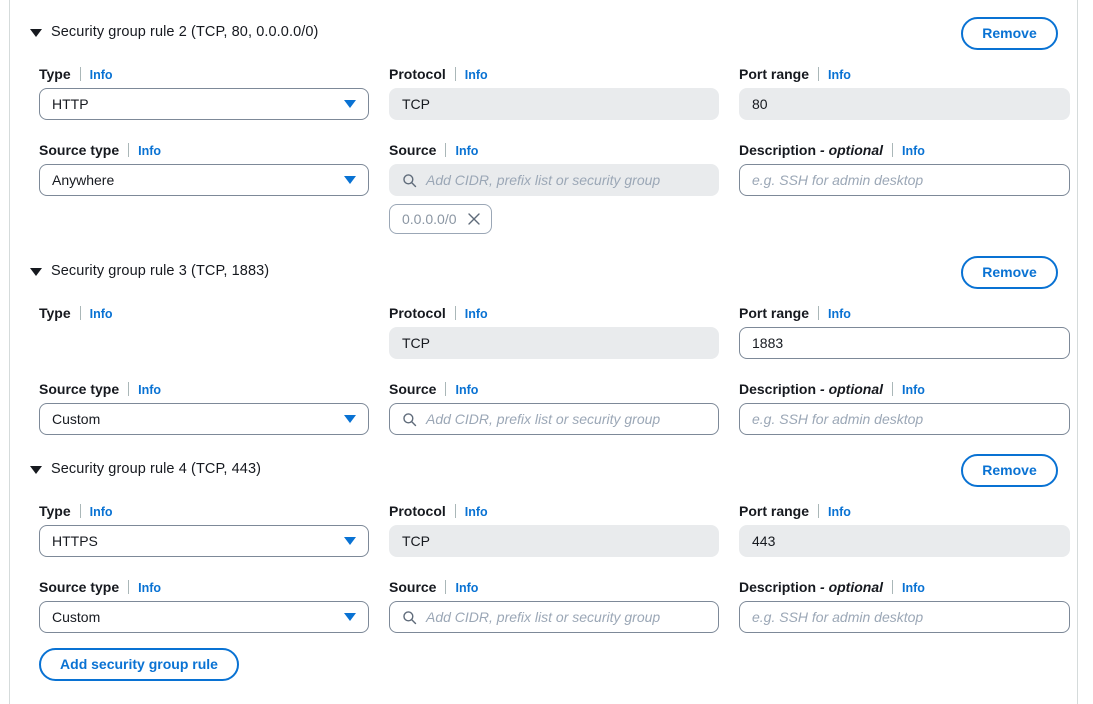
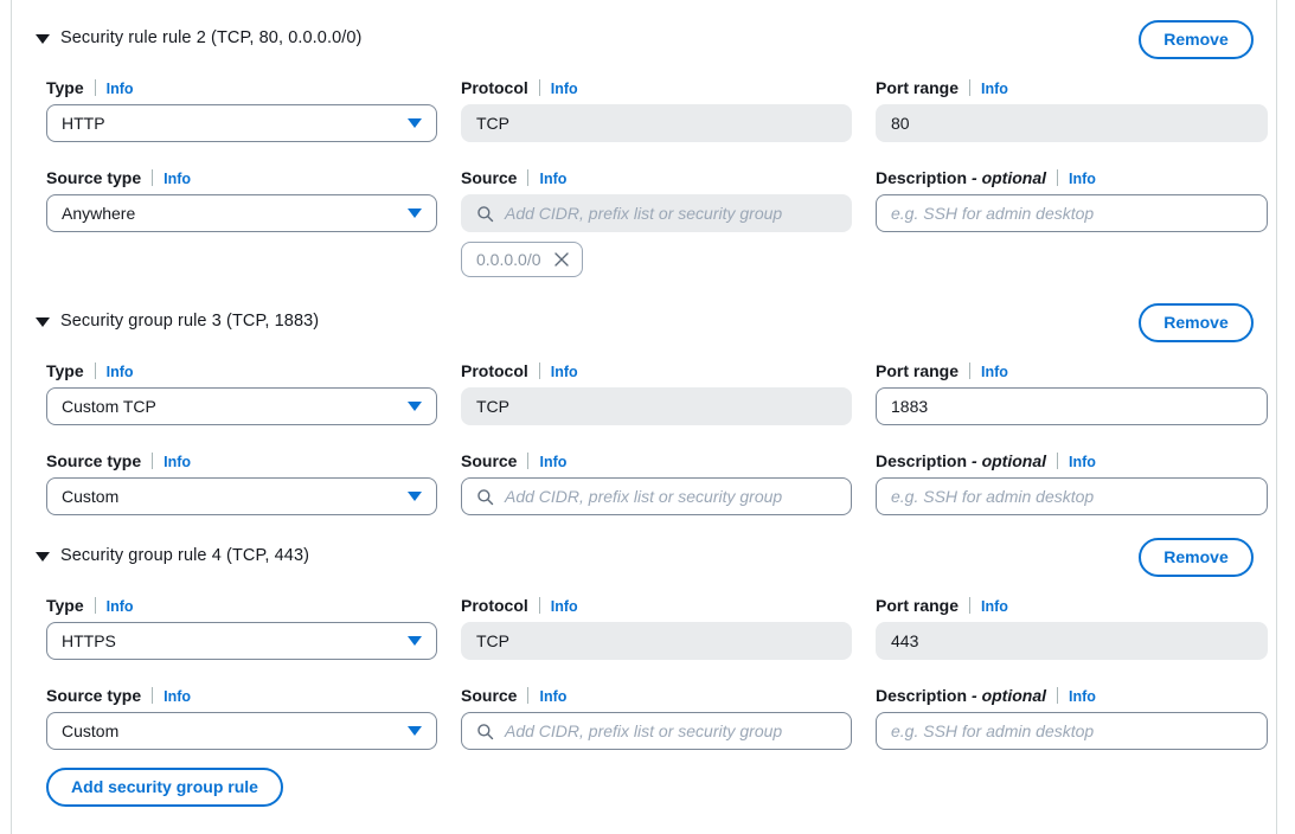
- Security group rule 2 (TCP, 80, 0.0.0.0/0)
+ Security rule rule 2 (TCP, 80, 0.0.0.0/0)
  Remove
  Type
  Info
  HTTP
  Protocol
  Info
  TCP
  Port range
  Info
  80
  Source type
  Info
  Anywhere
  Source
  Info
  Add CIDR, prefix list or security group
  Description
  - optional
  Info
  e.g. SSH for admin desktop
  0.0.0.0/0
  Security group rule 3 (TCP, 1883)
  Remove
  Type
  Info
+ Custom TCP
  Protocol
  Info
  TCP
  Port range
  Info
  1883
  Source type
  Info
  Custom
  Source
  Info
  Add CIDR, prefix list or security group
  Description
  - optional
  Info
  e.g. SSH for admin desktop
  Security group rule 4 (TCP, 443)
  Remove
  Type
  Info
  HTTPS
  Protocol
  Info
  TCP
  Port range
  Info
  443
  Source type
  Info
  Custom
  Source
  Info
  Add CIDR, prefix list or security group
  Description
  - optional
  Info
  e.g. SSH for admin desktop
  Add security group rule
